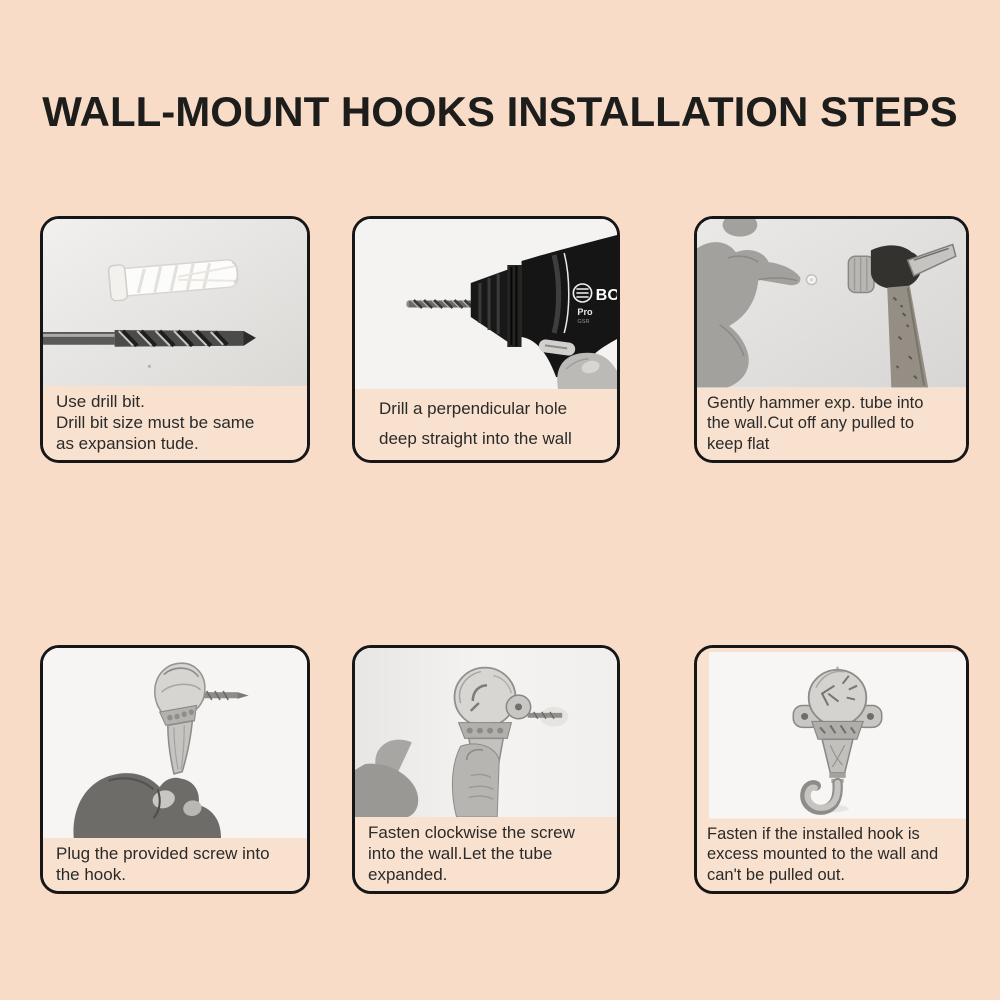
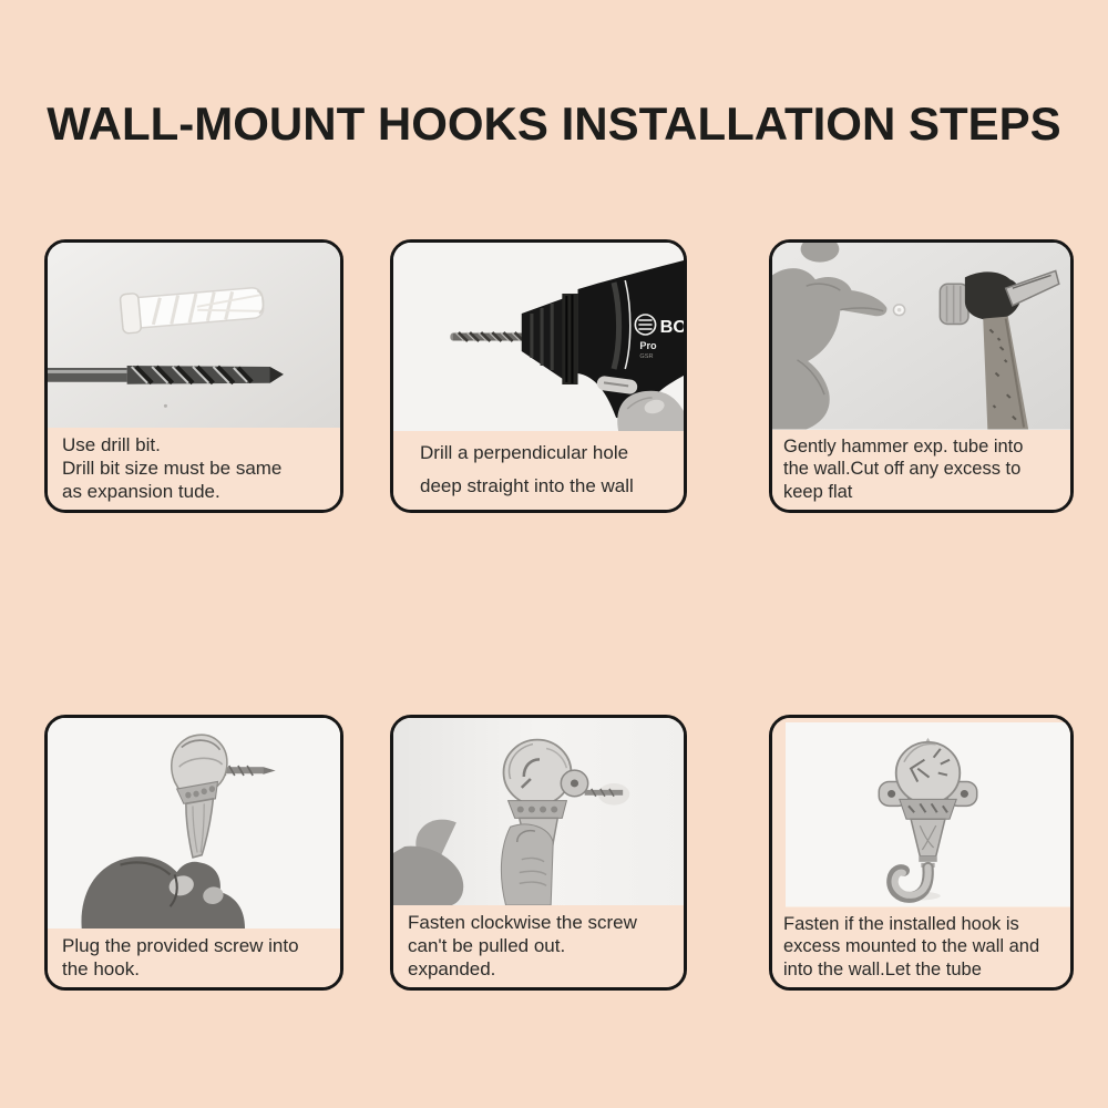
  WALL-MOUNT HOOKS INSTALLATION STEPS
  Use drill bit.
  Drill bit size must be same
  as expansion tude.
  BO
  Pro
  Drill a perpendicular hole
  deep straight into the wall
  Gently hammer exp. tube into
- the wall.Cut off any pulled to
+ the wall.Cut off any excess to
  keep flat
  Plug the provided screw into
  the hook.
  Fasten clockwise the screw
- into the wall.Let the tube
+ can't be pulled out.
  expanded.
  Fasten if the installed hook is
  excess mounted to the wall and
- can't be pulled out.
+ into the wall.Let the tube
